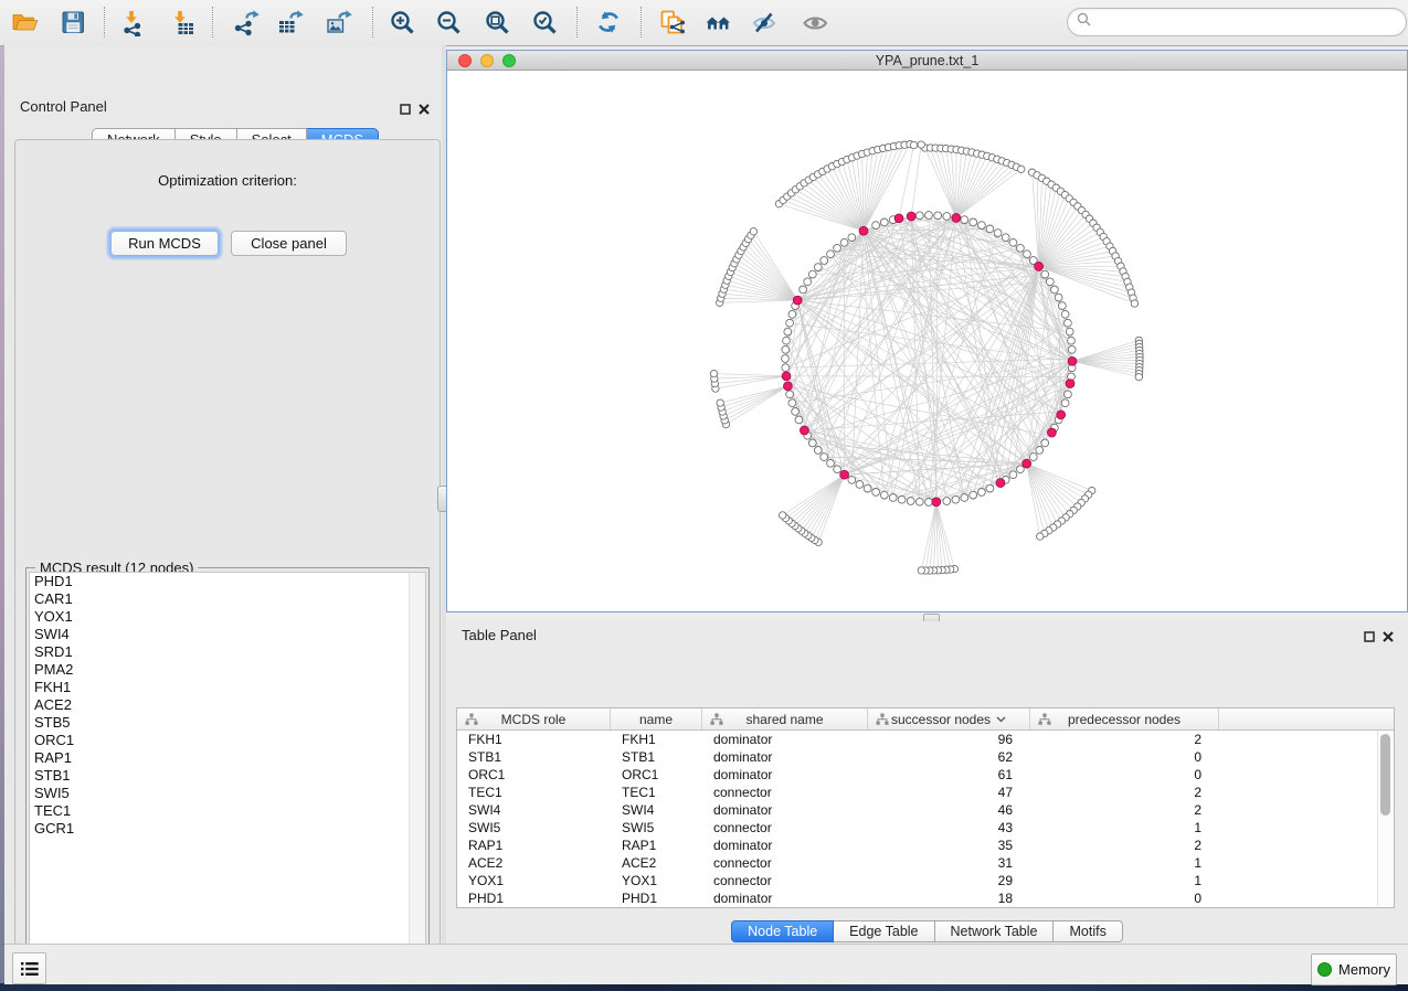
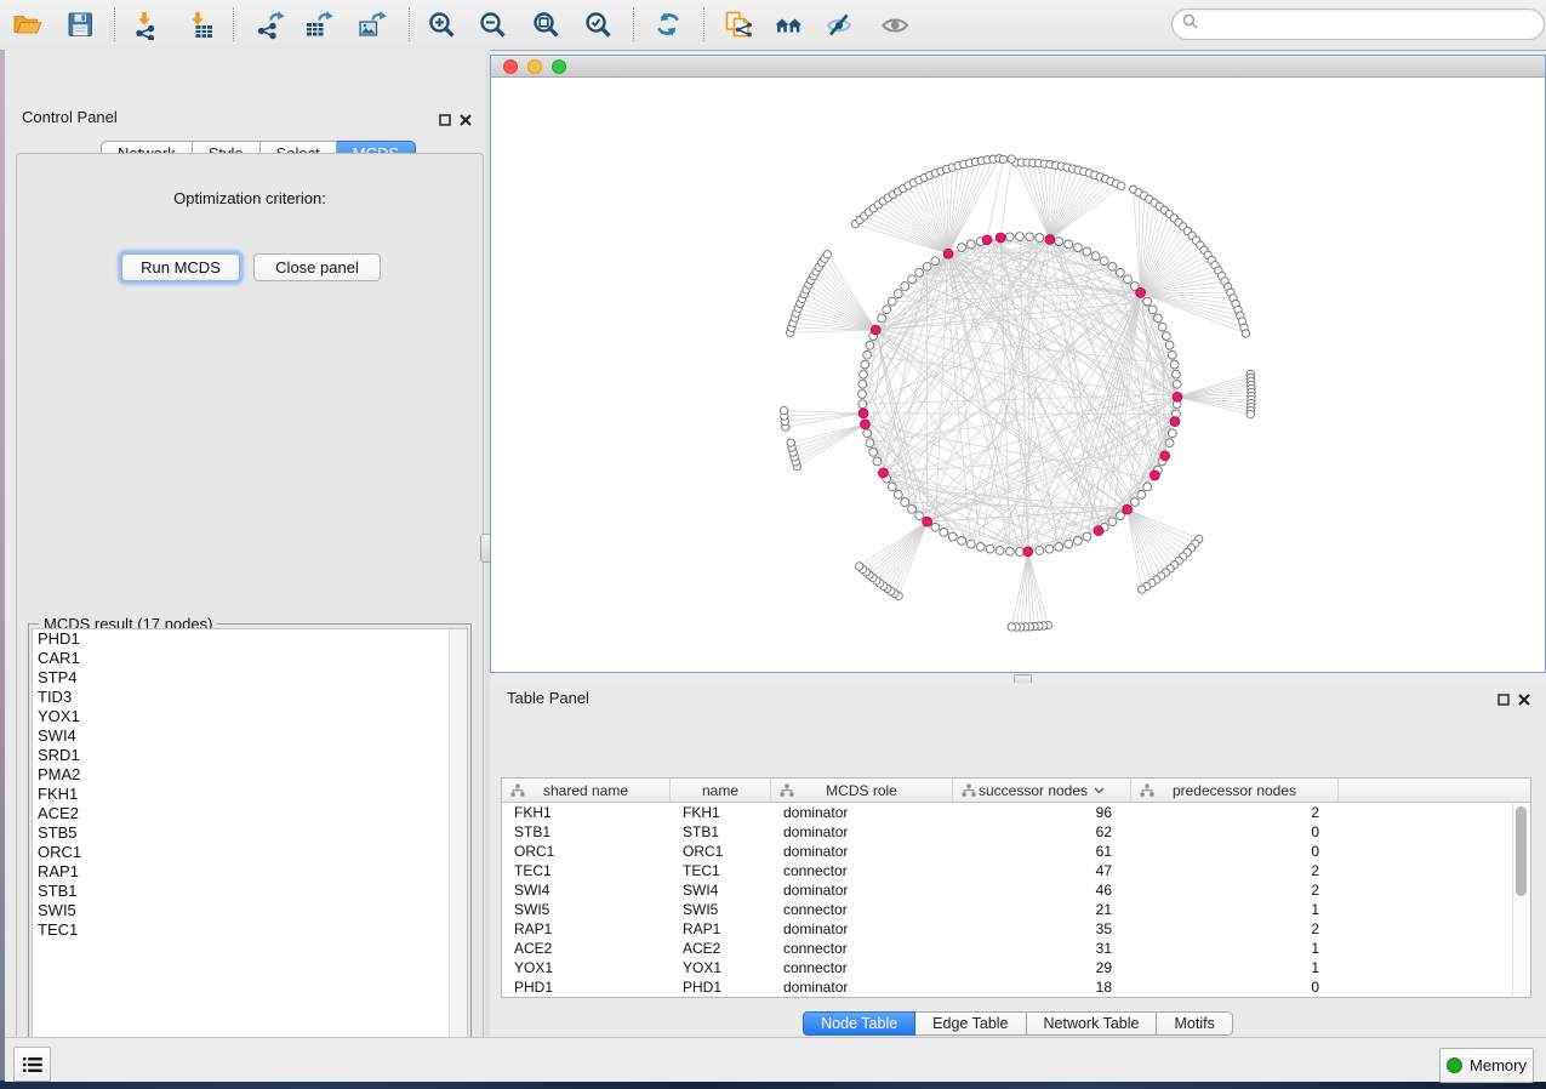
  Control Panel
  Optimization criterion:
  Run MCDS
  Close panel
- MCDS result (12 nodes)
+ MCDS result (17 nodes)
  PHD1
  CAR1
+ STP4
+ TID3
  YOX1
  SWI4
  SRD1
  PMA2
  FKH1
  ACE2
  STB5
  ORC1
  RAP1
  STB1
  SWI5
  TEC1
- GCR1
- YPA_prune.txt_1
  Table Panel
- MCDS role
+ shared name
  name
- shared name
+ MCDS role
  successor nodes
  predecessor nodes
  FKH1
  FKH1
  dominator
  96
  2
  STB1
  STB1
  dominator
  62
  0
  ORC1
  ORC1
  dominator
  61
  0
  TEC1
  TEC1
  connector
  47
  2
  SWI4
  SWI4
  dominator
  46
  2
  SWI5
  SWI5
  connector
- 43
+ 21
  1
  RAP1
  RAP1
  dominator
  35
  2
  ACE2
  ACE2
  connector
  31
  1
  YOX1
  YOX1
  connector
  29
  1
  PHD1
  PHD1
  dominator
  18
  0
  Node Table
  Edge Table
  Network Table
  Motifs
  Memory
